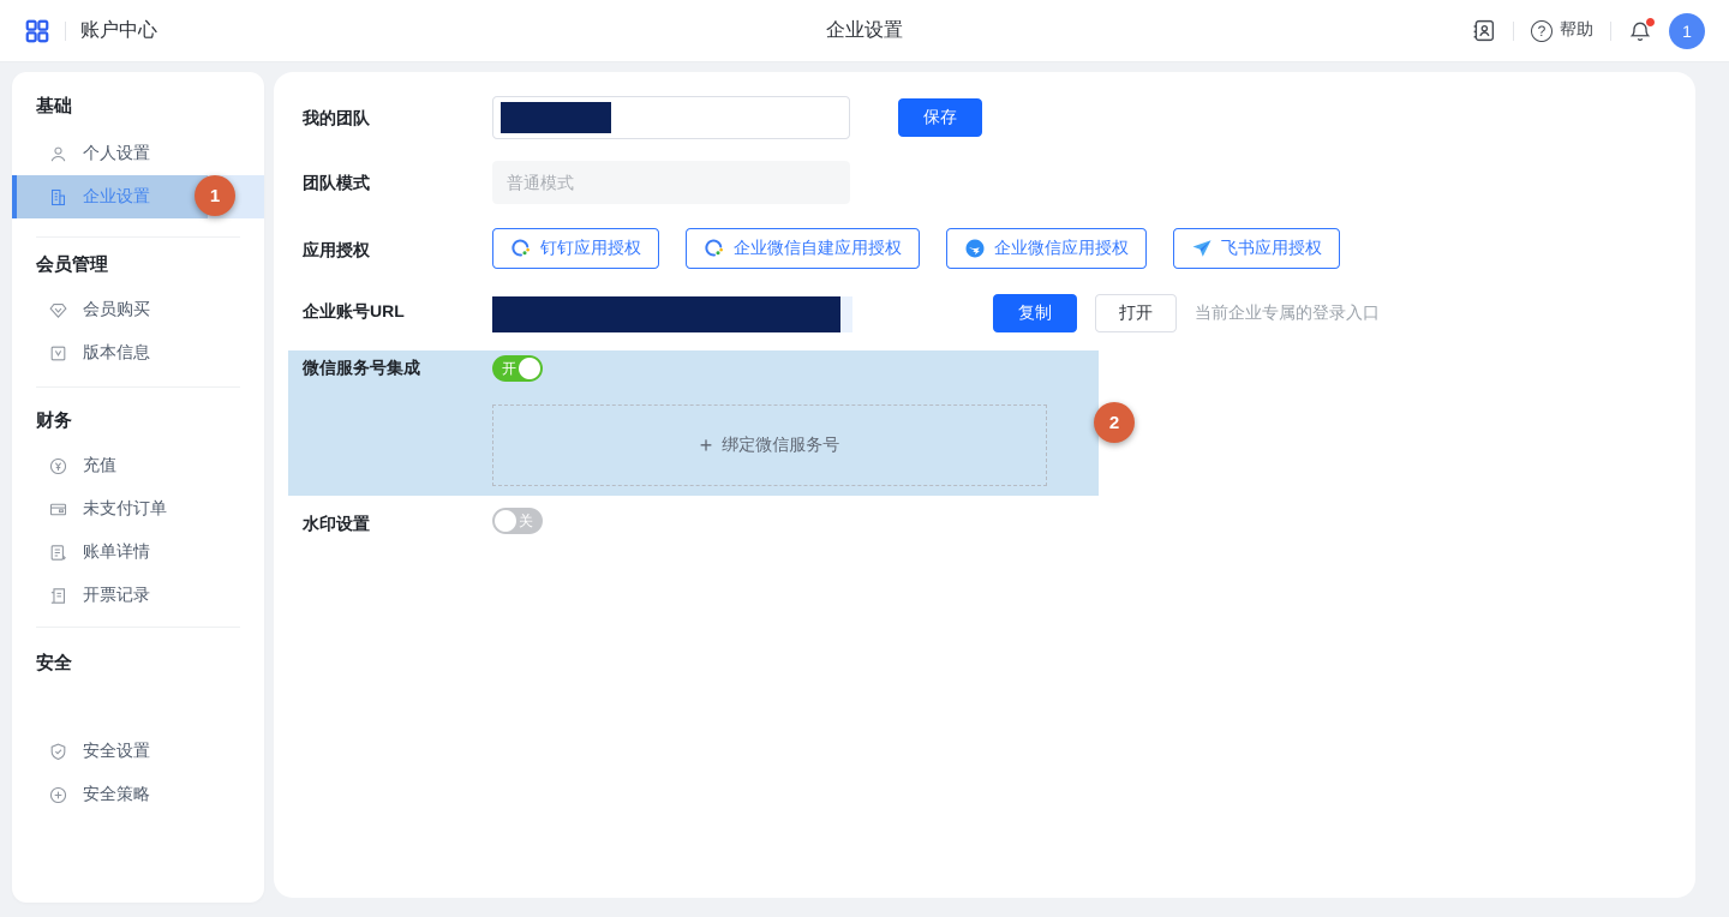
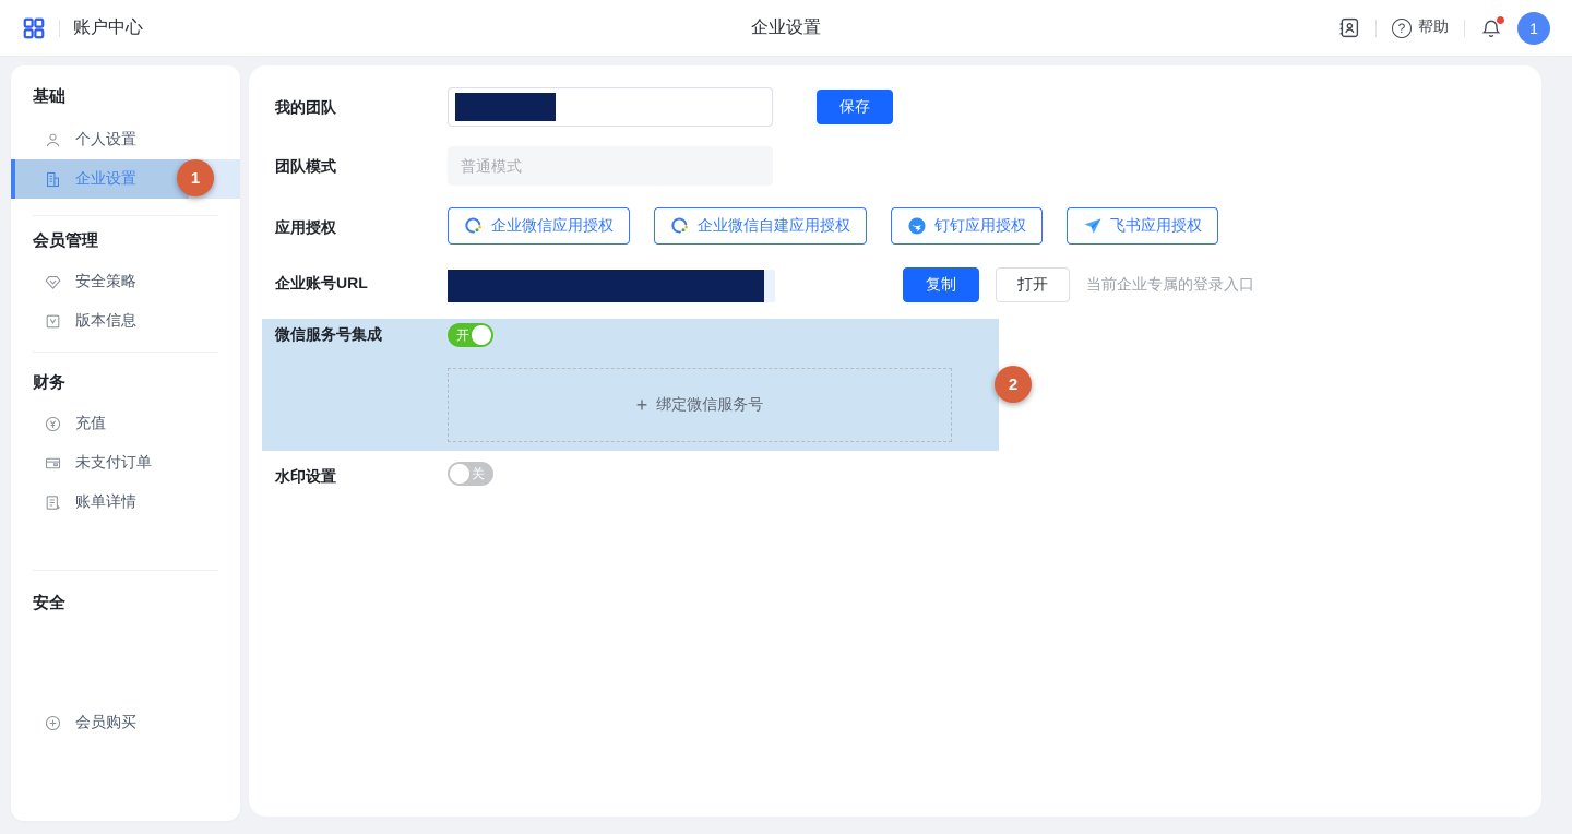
  账户中心
  企业设置
  帮助
  1
  基础
  个人设置
  企业设置
  1
  会员管理
- 会员购买
+ 安全策略
  版本信息
  财务
  充值
  未支付订单
  账单详情
- 开票记录
  安全
- 安全设置
- 安全策略
+ 会员购买
  我的团队
  保存
  团队模式
  普通模式
  应用授权
- 钉钉应用授权
+ 企业微信应用授权
  企业微信自建应用授权
- 企业微信应用授权
+ 钉钉应用授权
  飞书应用授权
  企业账号URL
  复制
  打开
  当前企业专属的登录入口
  微信服务号集成
  开
  绑定微信服务号
  2
  水印设置
  关
